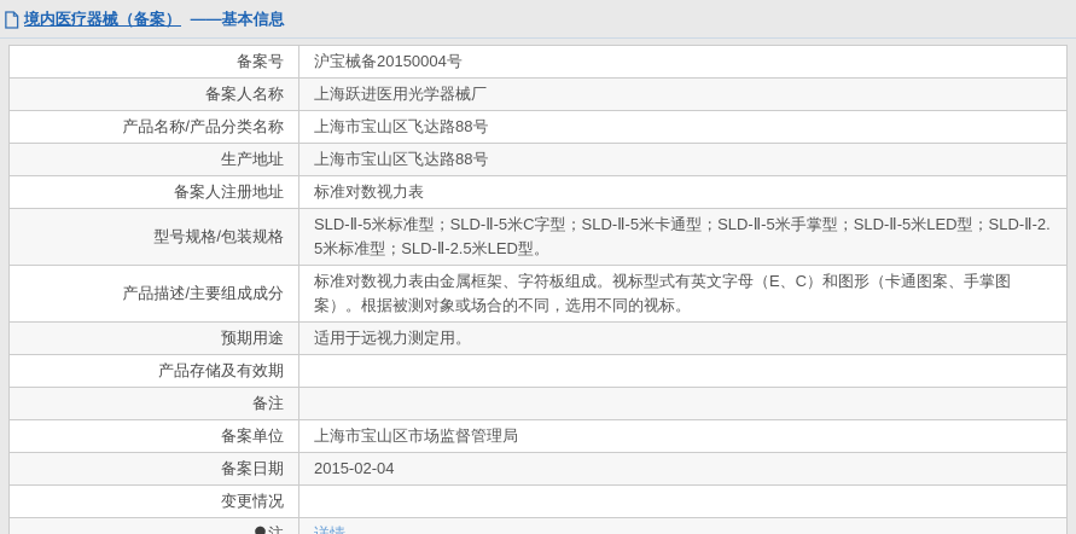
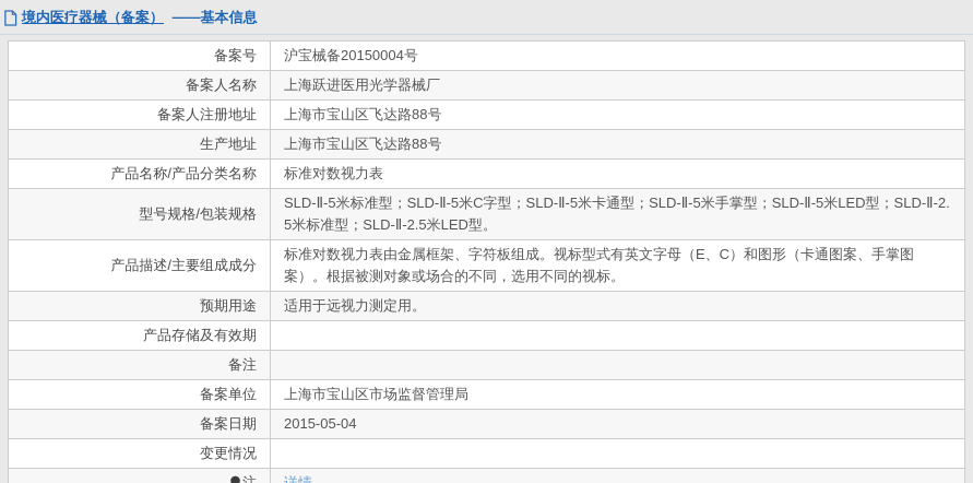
  境内医疗器械（备案）
  ——基本信息
  备案号	沪宝械备20150004号
  备案人名称	上海跃进医用光学器械厂
- 产品名称/产品分类名称	上海市宝山区飞达路88号
+ 备案人注册地址	上海市宝山区飞达路88号
  生产地址	上海市宝山区飞达路88号
- 备案人注册地址	标准对数视力表
+ 产品名称/产品分类名称	标准对数视力表
  型号规格/包装规格	SLD-Ⅱ-5米标准型；SLD-Ⅱ-5米C字型；SLD-Ⅱ-5米卡通型；SLD-Ⅱ-5米手掌型；SLD-Ⅱ-5米LED型；SLD-Ⅱ-2.5米标准型；SLD-Ⅱ-2.5米LED型。
  产品描述/主要组成成分	标准对数视力表由金属框架、字符板组成。视标型式有英文字母（E、C）和图形（卡通图案、手掌图案）。根据被测对象或场合的不同，选用不同的视标。
  预期用途	适用于远视力测定用。
  产品存储及有效期
  备注
  备案单位	上海市宝山区市场监督管理局
- 备案日期	2015-02-04
+ 备案日期	2015-05-04
  变更情况
